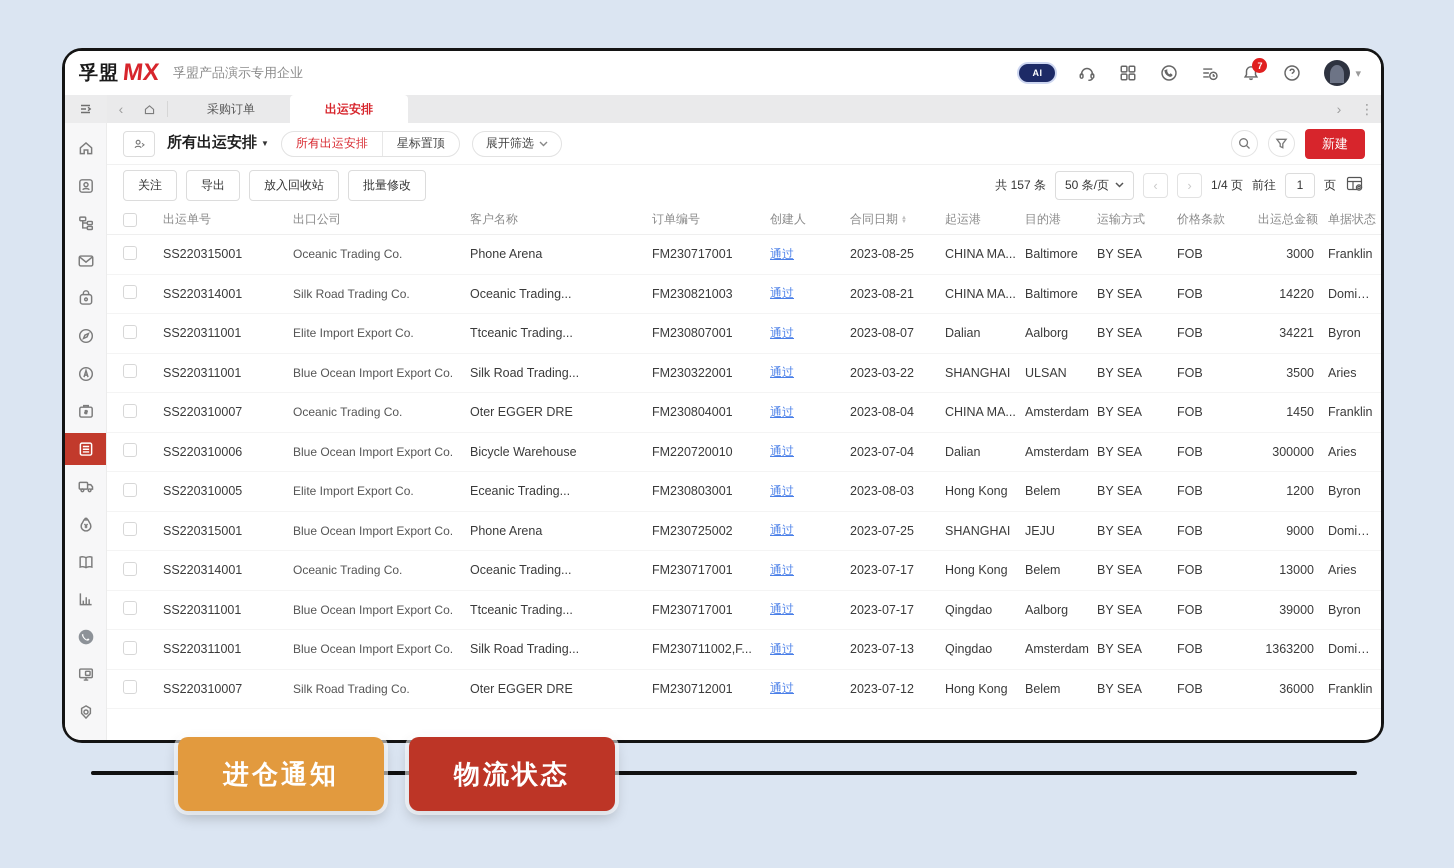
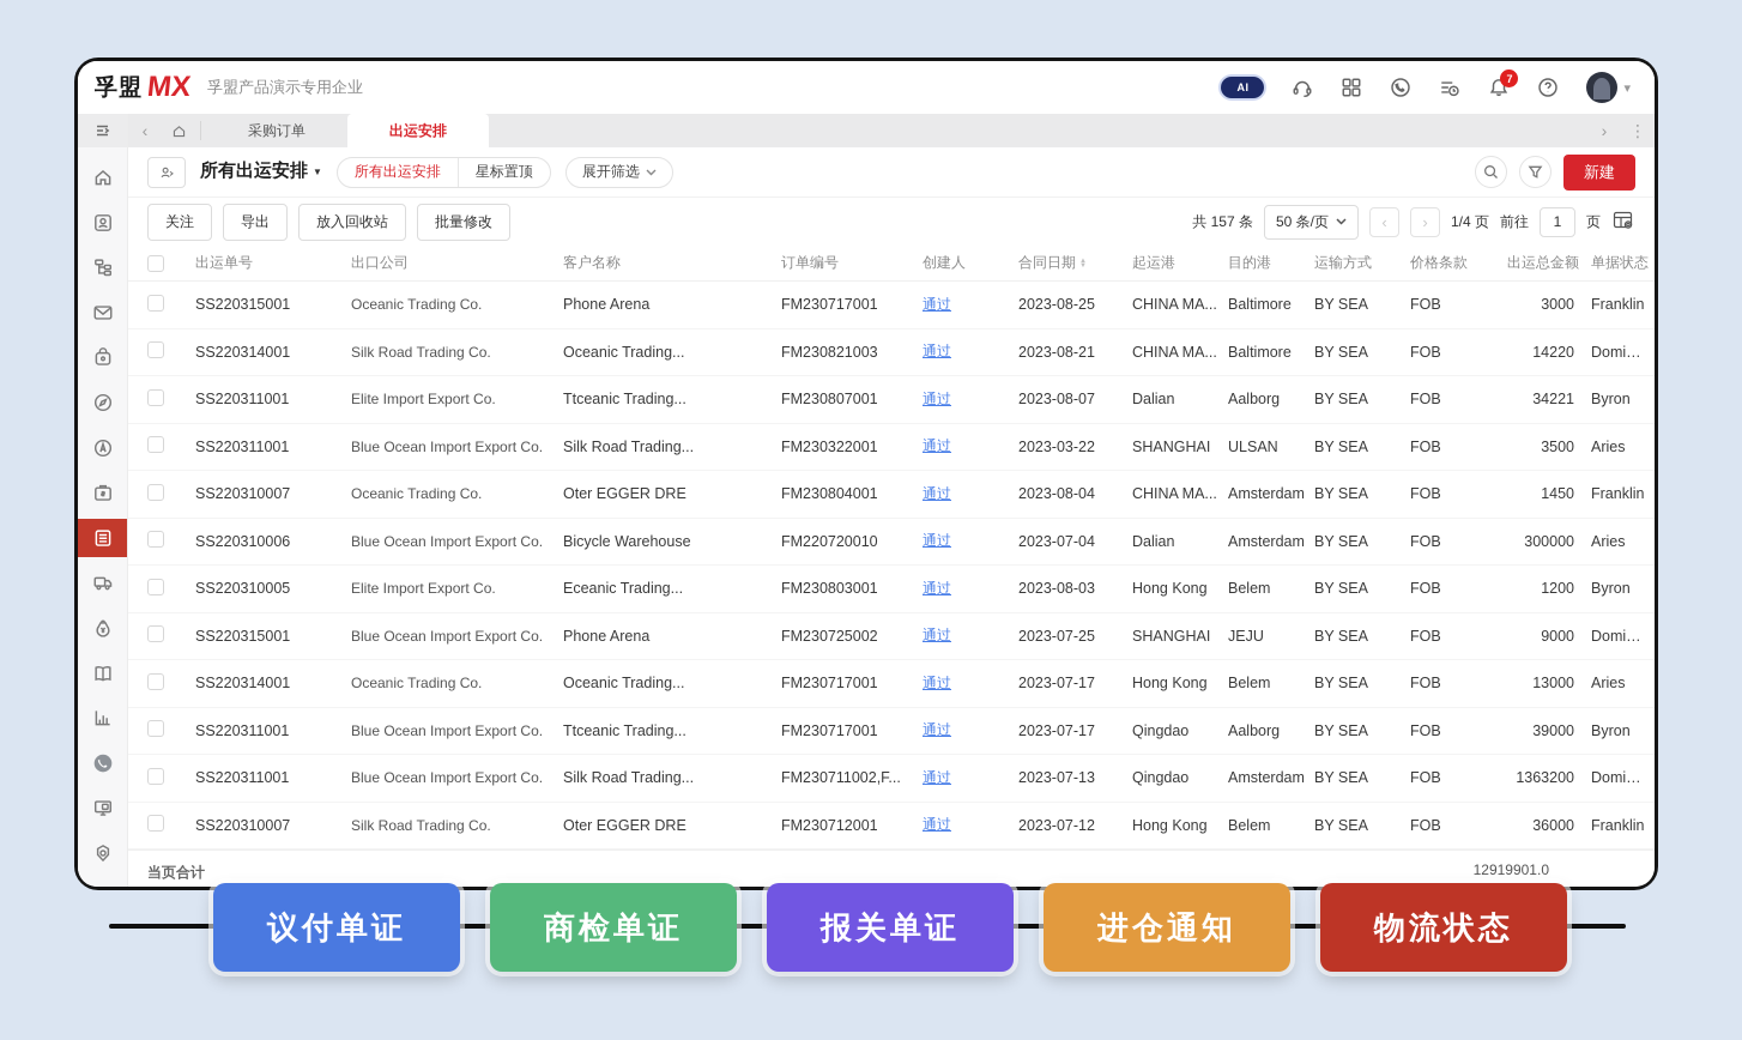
  孚盟
  孚盟产品演示专用企业
  AI
  7
  ▾
  ‹
  采购订单
  出运安排
  ›
  ⋮
  所有出运安排
  ▼
  所有出运安排
  星标置顶
  展开筛选
  新建
  关注
  导出
  放入回收站
  批量修改
  共 157 条
  50 条/页
  ‹
  ›
  1/4 页
  前往
  1
  页
  出运单号
  出口公司
  客户名称
  订单编号
  创建人
  合同日期
  起运港
  目的港
  运输方式
  价格条款
  出运总金额
  单据状态
  SS220315001
  Oceanic Trading Co.
  Phone Arena
  FM230717001
  通过
  2023-08-25
  CHINA MA...
  Baltimore
  BY SEA
  FOB
  3000
  Franklin
  SS220314001
  Silk Road Trading Co.
  Oceanic Trading...
  FM230821003
  通过
  2023-08-21
  CHINA MA...
  Baltimore
  BY SEA
  FOB
  14220
  Dominic
  SS220311001
  Elite Import Export Co.
  Ttceanic Trading...
  FM230807001
  通过
  2023-08-07
  Dalian
  Aalborg
  BY SEA
  FOB
  34221
  Byron
  SS220311001
  Blue Ocean Import Export Co.
  Silk Road Trading...
  FM230322001
  通过
  2023-03-22
  SHANGHAI
  ULSAN
  BY SEA
  FOB
  3500
  Aries
  SS220310007
  Oceanic Trading Co.
  Oter EGGER DRE
  FM230804001
  通过
  2023-08-04
  CHINA MA...
  Amsterdam
  BY SEA
  FOB
  1450
  Franklin
  SS220310006
  Blue Ocean Import Export Co.
  Bicycle Warehouse
  FM220720010
  通过
  2023-07-04
  Dalian
  Amsterdam
  BY SEA
  FOB
  300000
  Aries
  SS220310005
  Elite Import Export Co.
  Eceanic Trading...
  FM230803001
  通过
  2023-08-03
  Hong Kong
  Belem
  BY SEA
  FOB
  1200
  Byron
  SS220315001
  Blue Ocean Import Export Co.
  Phone Arena
  FM230725002
  通过
  2023-07-25
  SHANGHAI
  JEJU
  BY SEA
  FOB
  9000
  Dominic
  SS220314001
  Oceanic Trading Co.
  Oceanic Trading...
  FM230717001
  通过
  2023-07-17
  Hong Kong
  Belem
  BY SEA
  FOB
  13000
  Aries
  SS220311001
  Blue Ocean Import Export Co.
  Ttceanic Trading...
  FM230717001
  通过
  2023-07-17
  Qingdao
  Aalborg
  BY SEA
  FOB
  39000
  Byron
  SS220311001
  Blue Ocean Import Export Co.
  Silk Road Trading...
  FM230711002,F...
  通过
  2023-07-13
  Qingdao
  Amsterdam
  BY SEA
  FOB
  1363200
  Dominic
  SS220310007
  Silk Road Trading Co.
  Oter EGGER DRE
  FM230712001
  通过
  2023-07-12
  Hong Kong
  Belem
  BY SEA
  FOB
  36000
  Franklin
+ 当页合计
+ 12919901.0
+ 议付单证
+ 商检单证
+ 报关单证
  进仓通知
  物流状态
